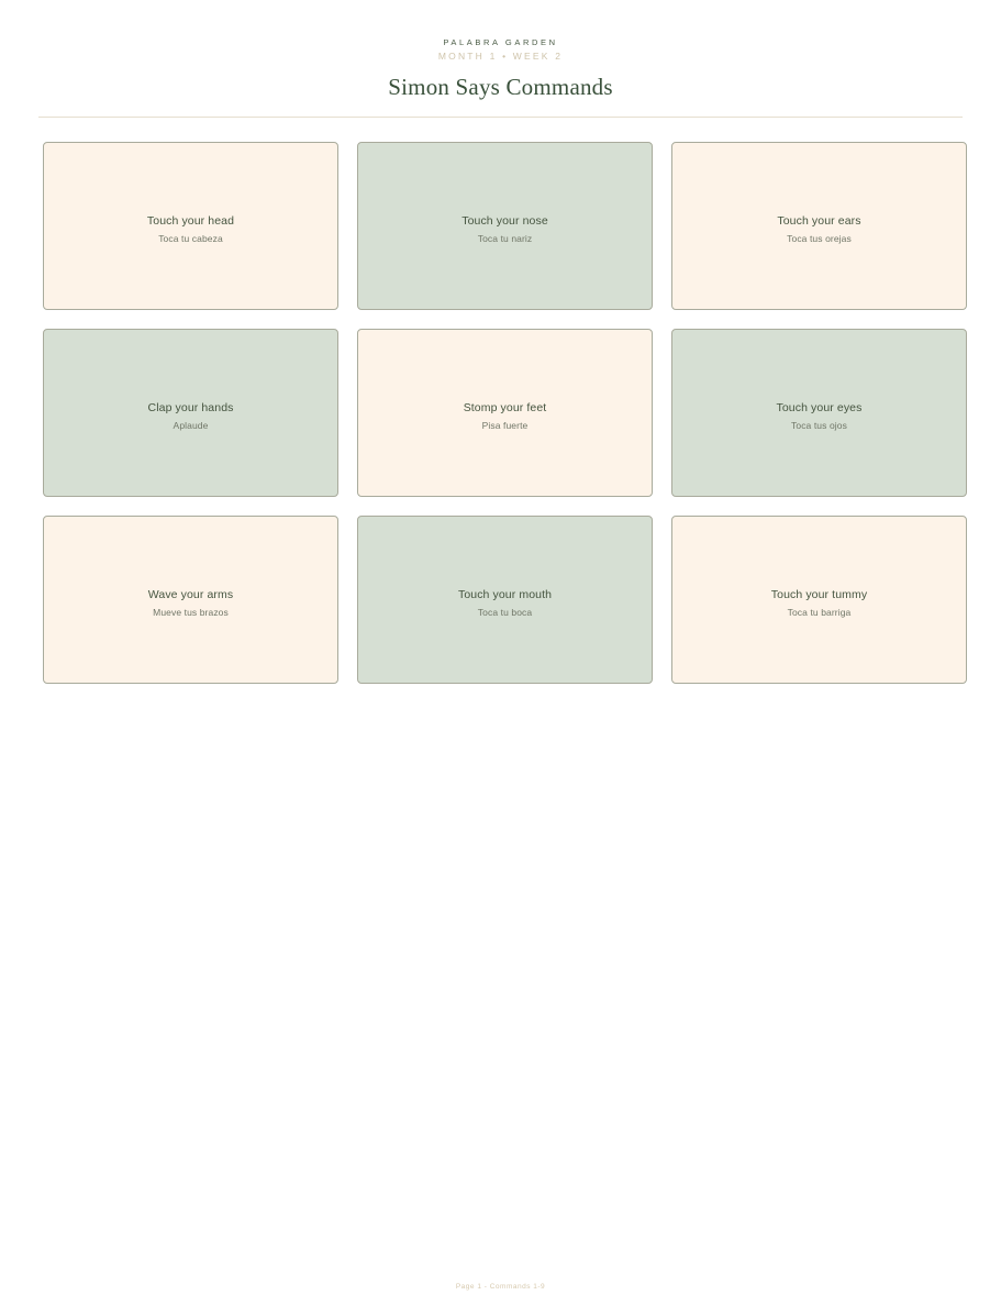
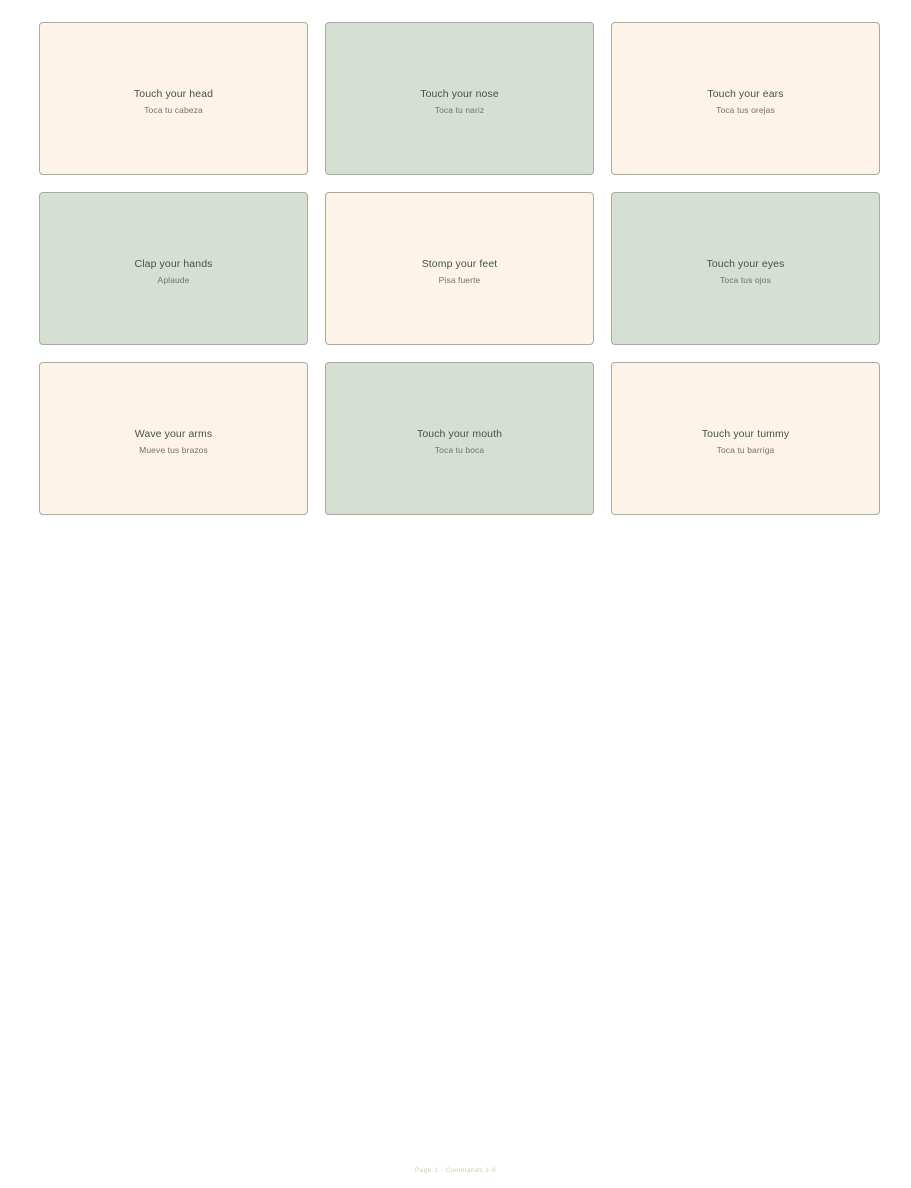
- PALABRA GARDEN
- MONTH 1 • WEEK 2
- Simon Says Commands
  Touch your head
  Toca tu cabeza
  Touch your nose
  Toca tu nariz
  Touch your ears
  Toca tus orejas
  Clap your hands
  Aplaude
  Stomp your feet
  Pisa fuerte
  Touch your eyes
  Toca tus ojos
  Wave your arms
  Mueve tus brazos
  Touch your mouth
  Toca tu boca
  Touch your tummy
  Toca tu barriga
